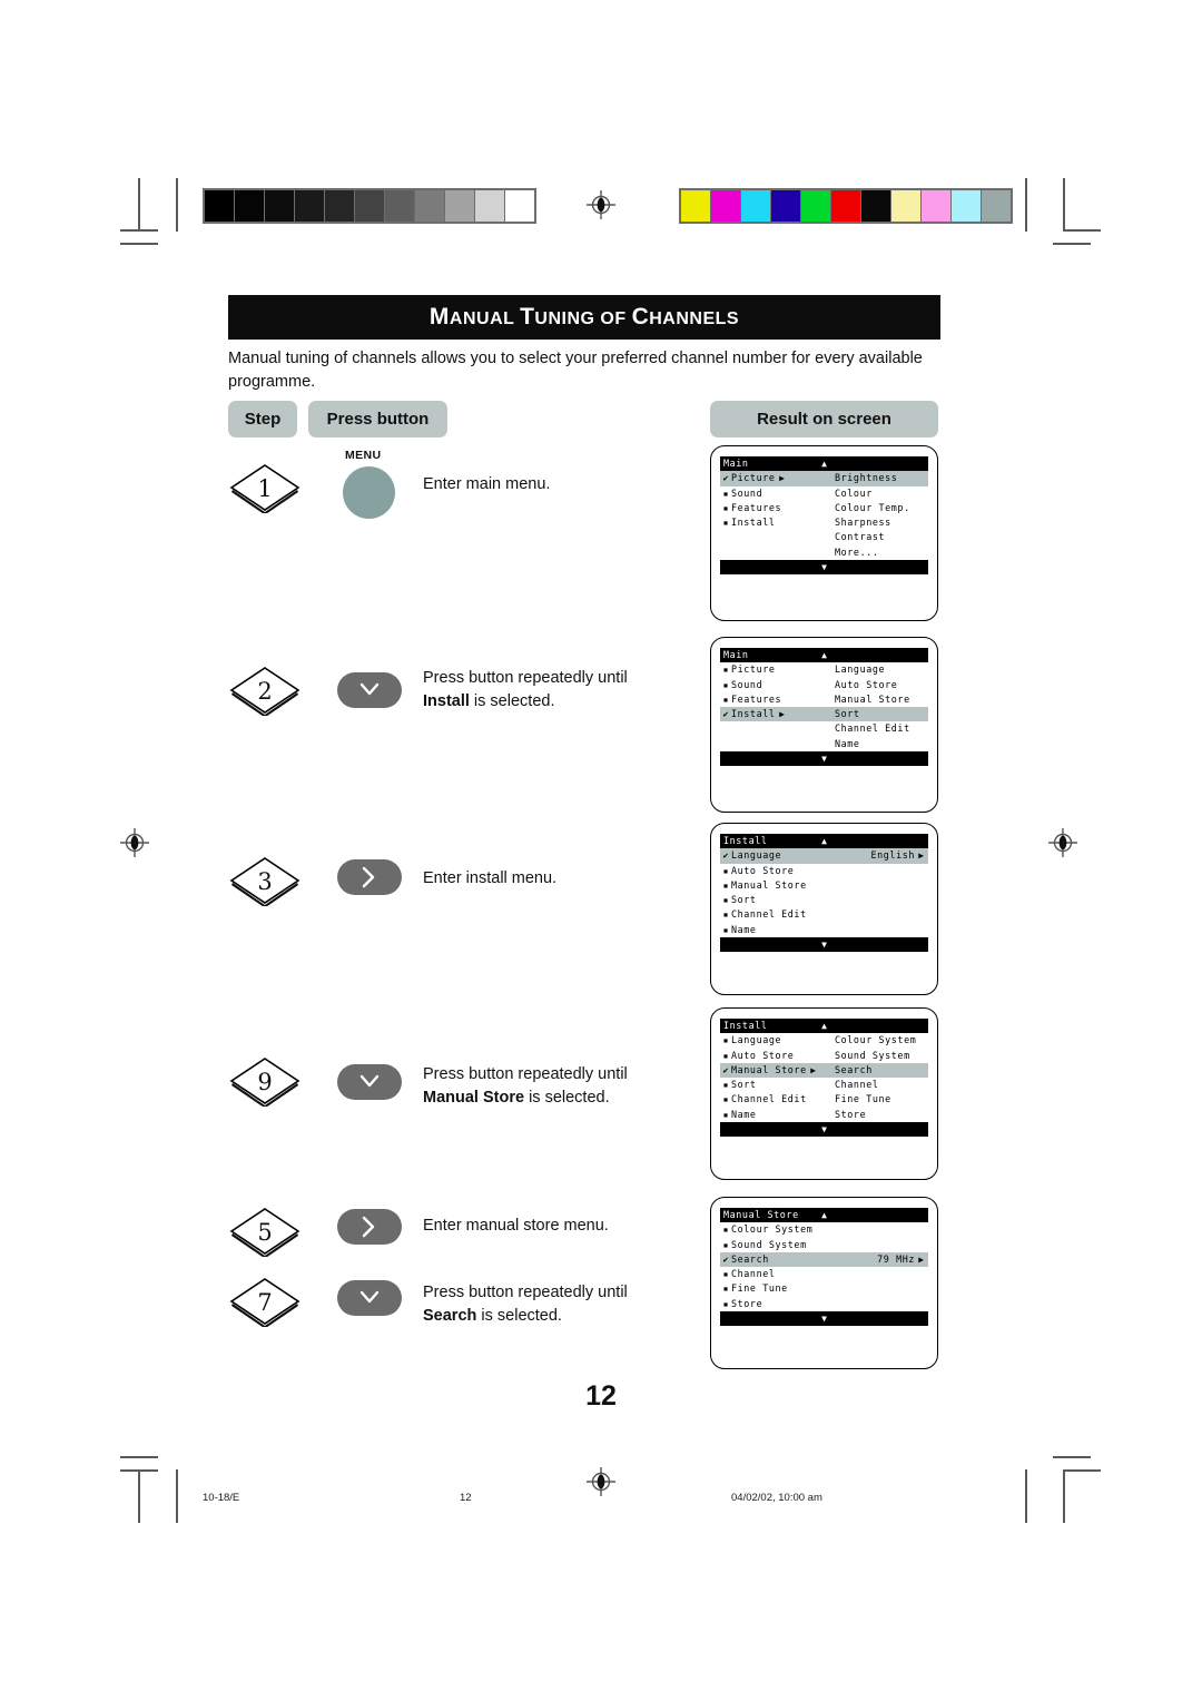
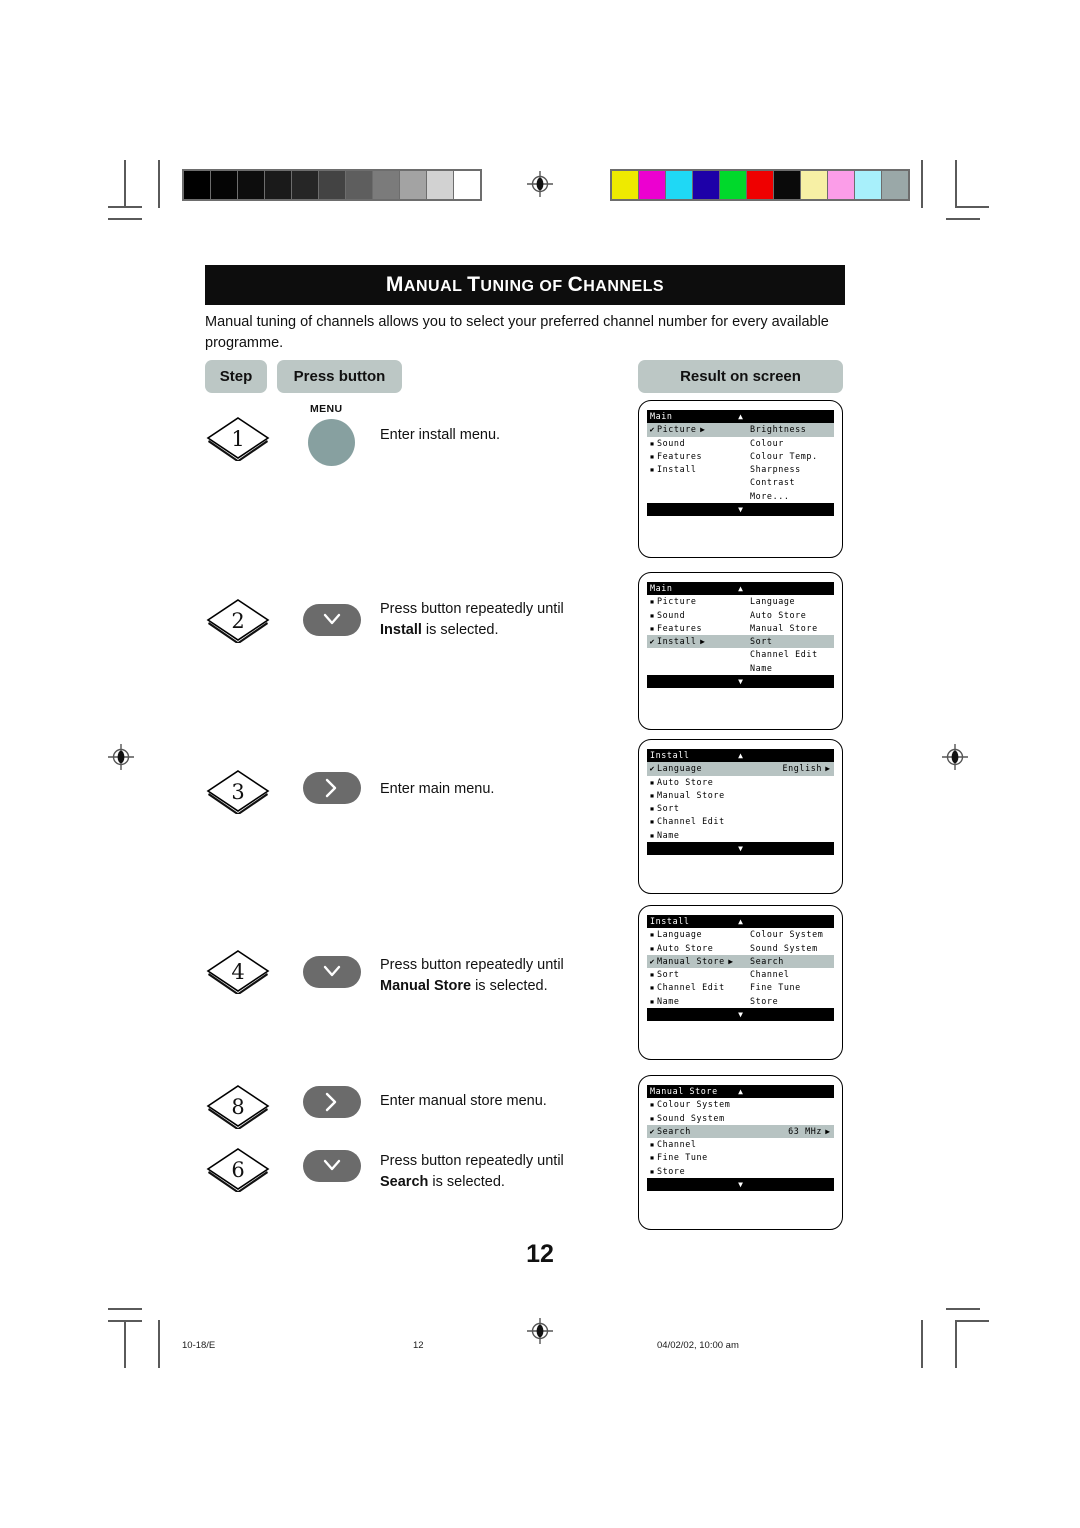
  MANUAL TUNING OF CHANNELS
  Manual tuning of channels allows you to select your preferred channel number for every available programme.
  Step
  Press button
  Result on screen
  1
  MENU
- Enter main menu.
+ Enter install menu.
  2
  Press button repeatedly until
  Install is selected.
  3
- Enter install menu.
+ Enter main menu.
- 9
+ 4
  Press button repeatedly until
  Manual Store is selected.
- 5
+ 8
  Enter manual store menu.
- 7
+ 6
  Press button repeatedly until
  Search is selected.
  ▲
  Main
  ✔
  Picture
  ▶
  Brightness
  ▪
  Sound
  Colour
  ▪
  Features
  Colour Temp.
  ▪
  Install
  Sharpness
  Contrast
  More...
  ▼
  ▲
  Main
  ▪
  Picture
  Language
  ▪
  Sound
  Auto Store
  ▪
  Features
  Manual Store
  ✔
  Install
  ▶
  Sort
  Channel Edit
  Name
  ▼
  ▲
  Install
  ✔
  Language
  English
  ▶
  ▪
  Auto Store
  ▪
  Manual Store
  ▪
  Sort
  ▪
  Channel Edit
  ▪
  Name
  ▼
  ▲
  Install
  ▪
  Language
  Colour System
  ▪
  Auto Store
  Sound System
  ✔
  Manual Store
  ▶
  Search
  ▪
  Sort
  Channel
  ▪
  Channel Edit
  Fine Tune
  ▪
  Name
  Store
  ▼
  ▲
  Manual Store
  ▪
  Colour System
  ▪
  Sound System
  ✔
  Search
- 79 MHz
+ 63 MHz
  ▶
  ▪
  Channel
  ▪
  Fine Tune
  ▪
  Store
  ▼
  12
  10-18/E
  12
  04/02/02, 10:00 am
